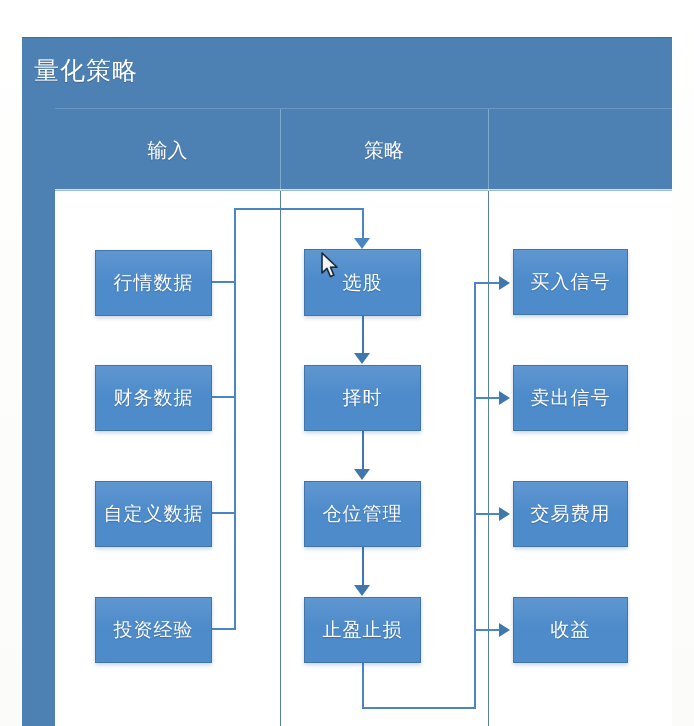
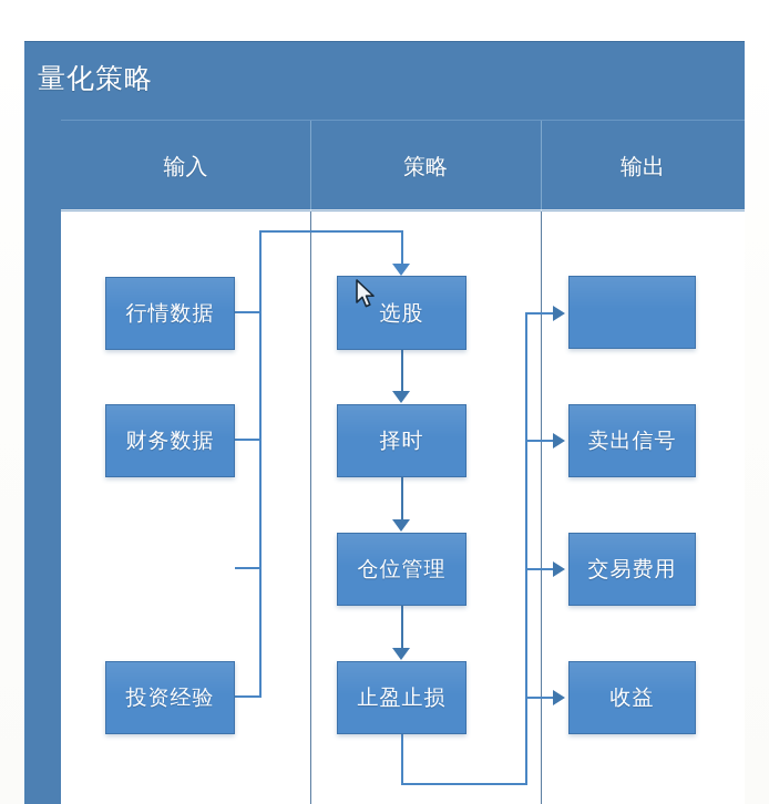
  量化策略
  输入
  策略
+ 输出
  行情数据
  财务数据
- 自定义数据
  投资经验
  选股
  择时
  仓位管理
  止盈止损
- 买入信号
  卖出信号
  交易费用
  收益
